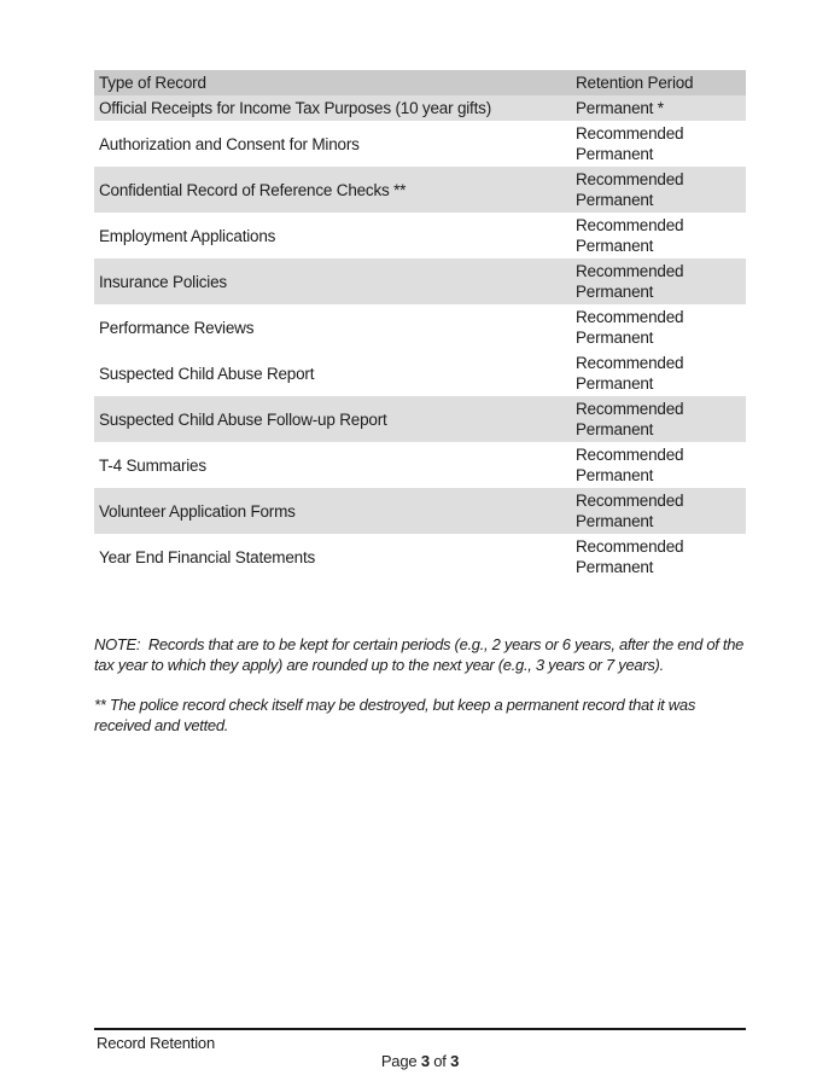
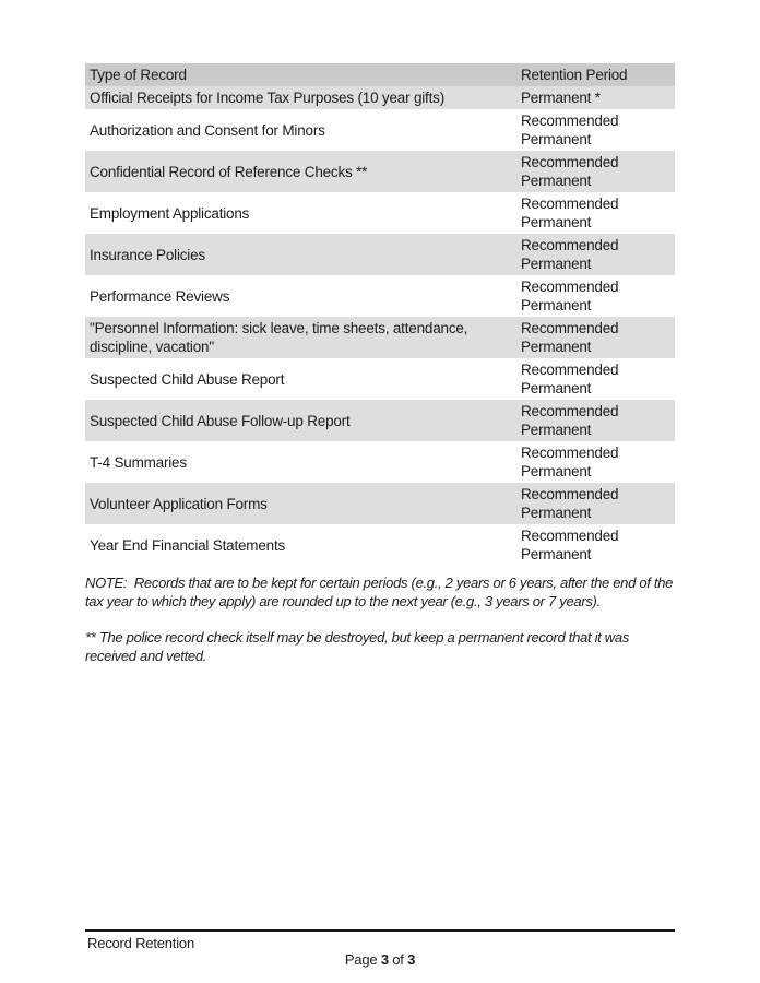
  Type of Record	Retention Period
  Official Receipts for Income Tax Purposes (10 year gifts)	Permanent *
  Authorization and Consent for Minors	Recommended Permanent
  Confidential Record of Reference Checks **	Recommended Permanent
  Employment Applications	Recommended Permanent
  Insurance Policies	Recommended Permanent
  Performance Reviews	Recommended Permanent
+ "Personnel Information: sick leave, time sheets, attendance, discipline, vacation"	Recommended Permanent
  Suspected Child Abuse Report	Recommended Permanent
  Suspected Child Abuse Follow-up Report	Recommended Permanent
  T-4 Summaries	Recommended Permanent
  Volunteer Application Forms	Recommended Permanent
  Year End Financial Statements	Recommended Permanent
  NOTE: Records that are to be kept for certain periods (e.g., 2 years or 6 years, after the end of the tax year to which they apply) are rounded up to the next year (e.g., 3 years or 7 years).
  ** The police record check itself may be destroyed, but keep a permanent record that it was received and vetted.
  Record Retention
  Page 3 of 3
